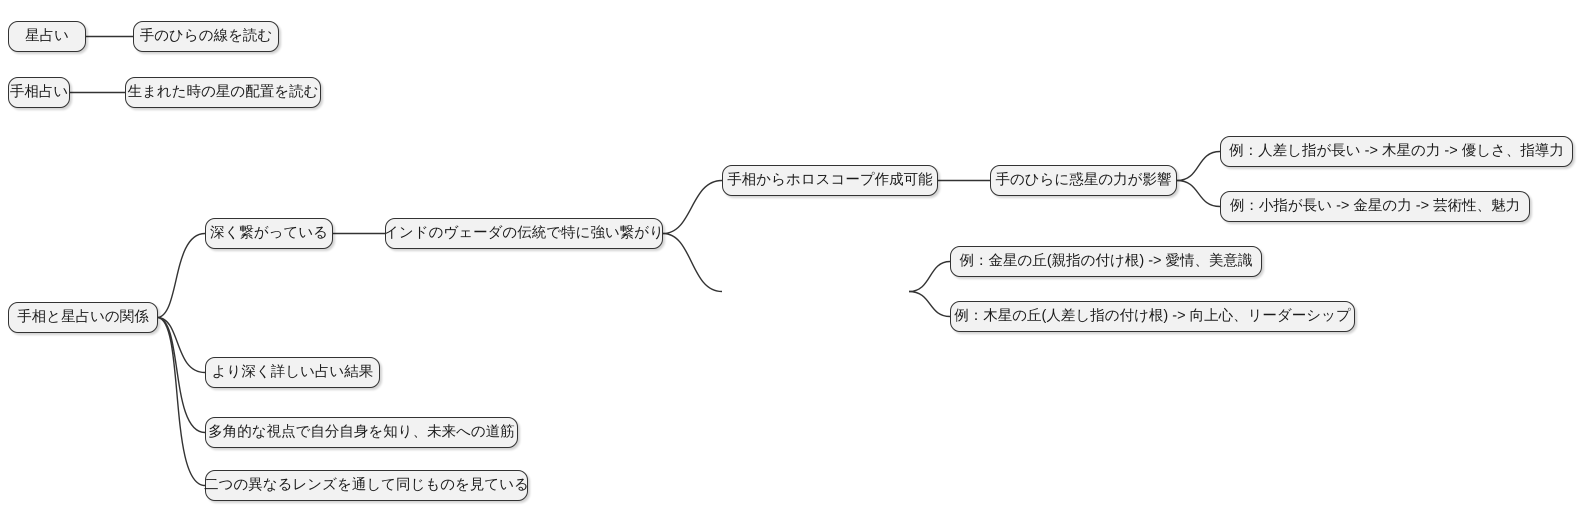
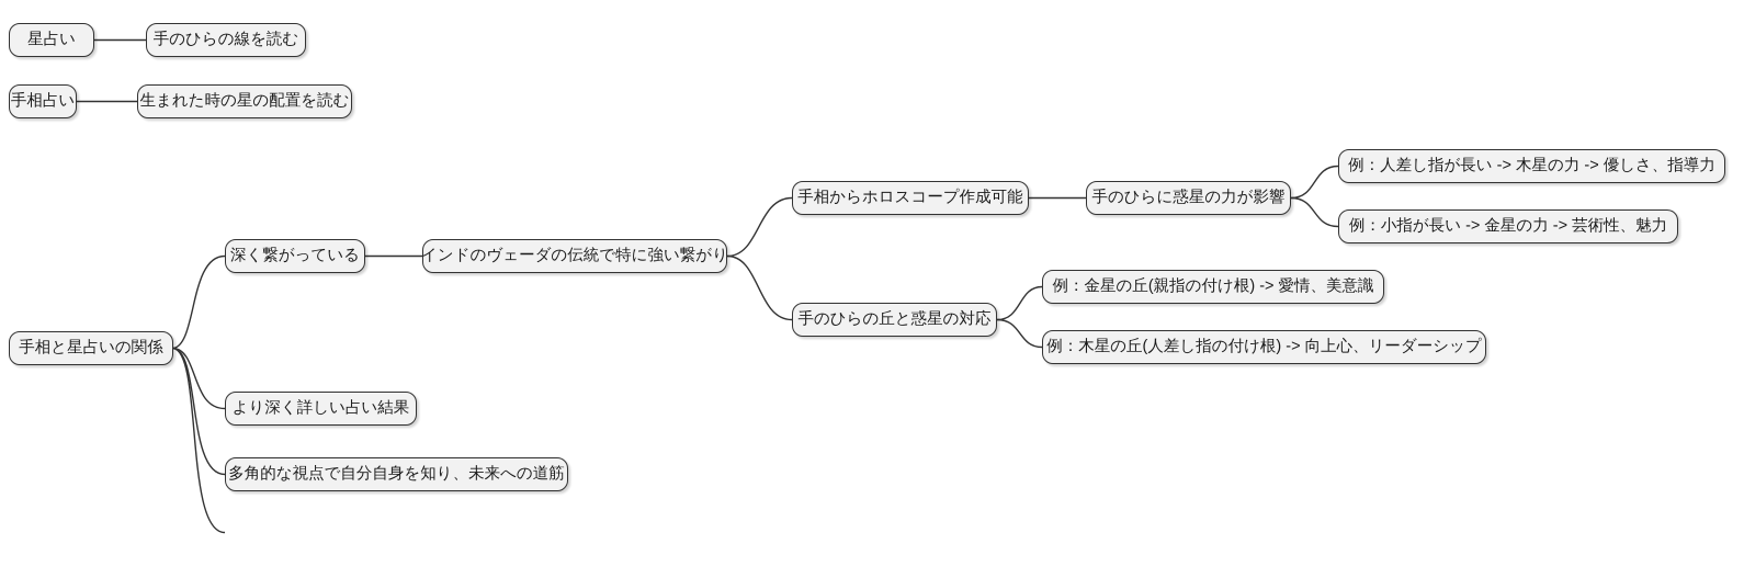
  星占い
  手のひらの線を読む
  手相占い
  生まれた時の星の配置を読む
  手相と星占いの関係
  深く繋がっている
  インドのヴェーダの伝統で特に強い繋がり
  手相からホロスコープ作成可能
  手のひらに惑星の力が影響
  例：人差し指が長い -> 木星の力 -> 優しさ、指導力
  例：小指が長い -> 金星の力 -> 芸術性、魅力
+ 手のひらの丘と惑星の対応
  例：金星の丘(親指の付け根) -> 愛情、美意識
  例：木星の丘(人差し指の付け根) -> 向上心、リーダーシップ
  より深く詳しい占い結果
  多角的な視点で自分自身を知り、未来への道筋
- 二つの異なるレンズを通して同じものを見ている
